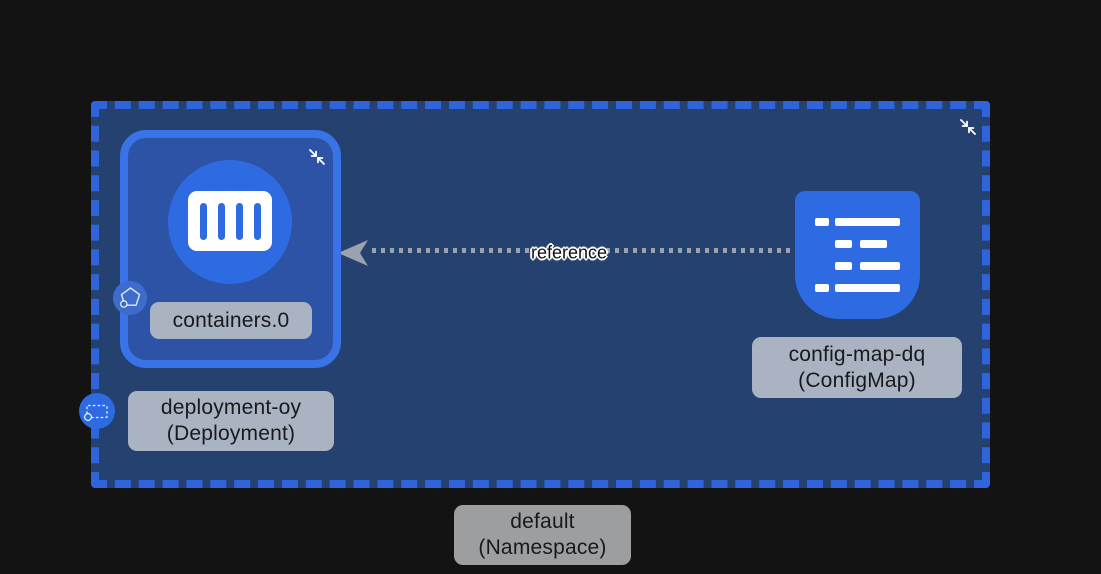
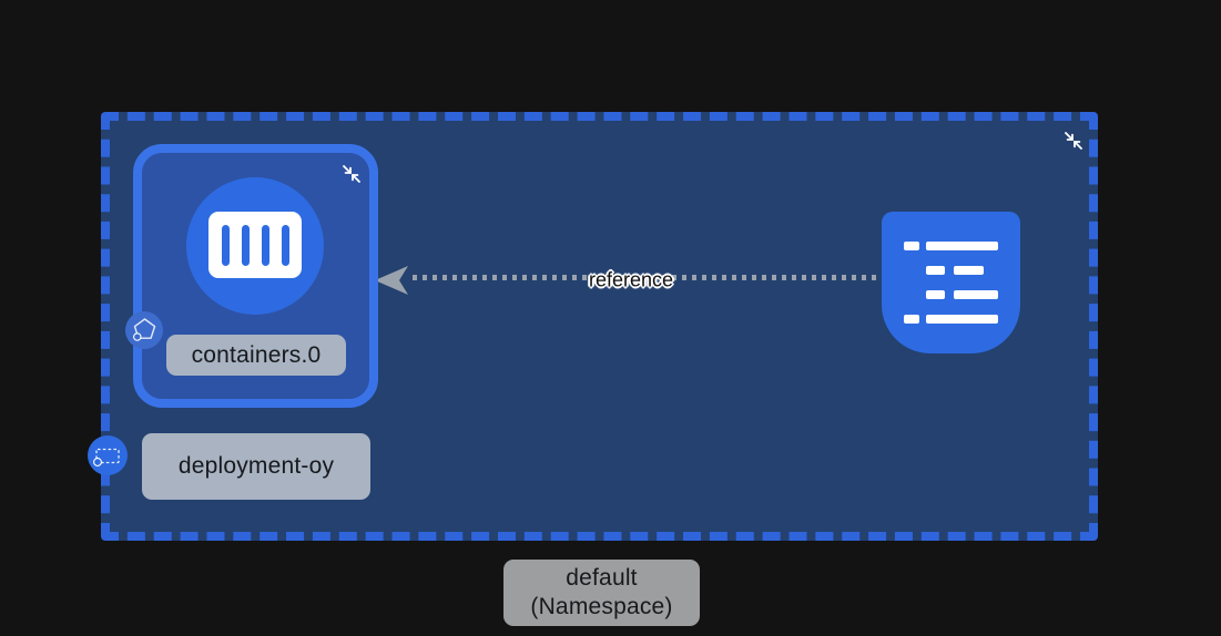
  reference
  containers.0
  deployment-oy
- (Deployment)
- config-map-dq
- (ConfigMap)
  default
  (Namespace)
